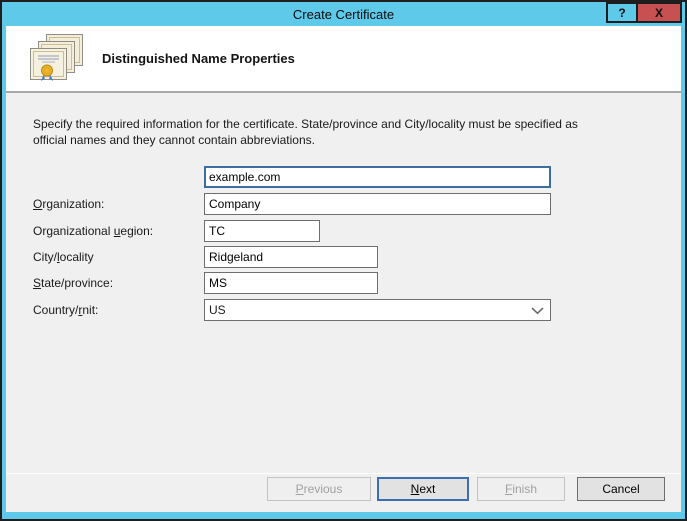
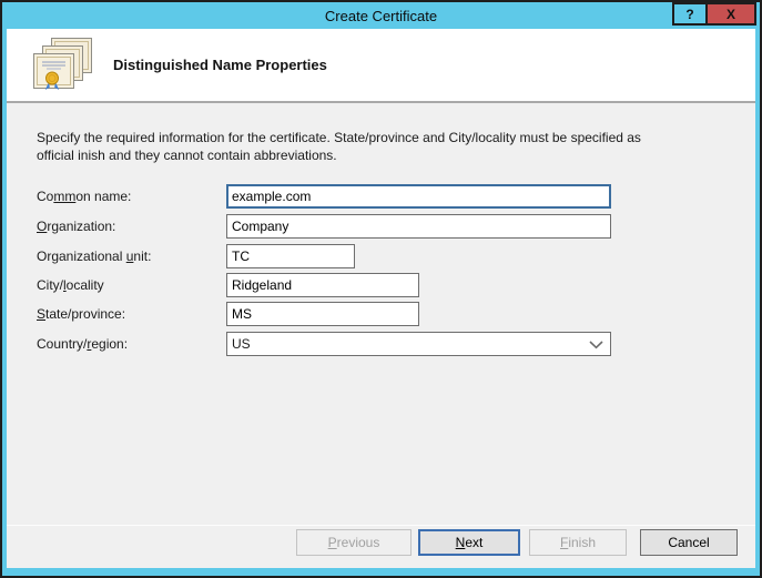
  Create Certificate
  ?
  X
  Distinguished Name Properties
  Specify the required information for the certificate. State/province and City/locality must be specified as
- official names and they cannot contain abbreviations.
+ official inish and they cannot contain abbreviations.
+ Common name:
  example.com
  Organization:
  Company
- Organizational uegion:
+ Organizational unit:
  TC
  City/locality
  Ridgeland
  State/province:
  MS
- Country/rnit:
+ Country/region:
  US
  Previous
  Next
  Finish
  Cancel
